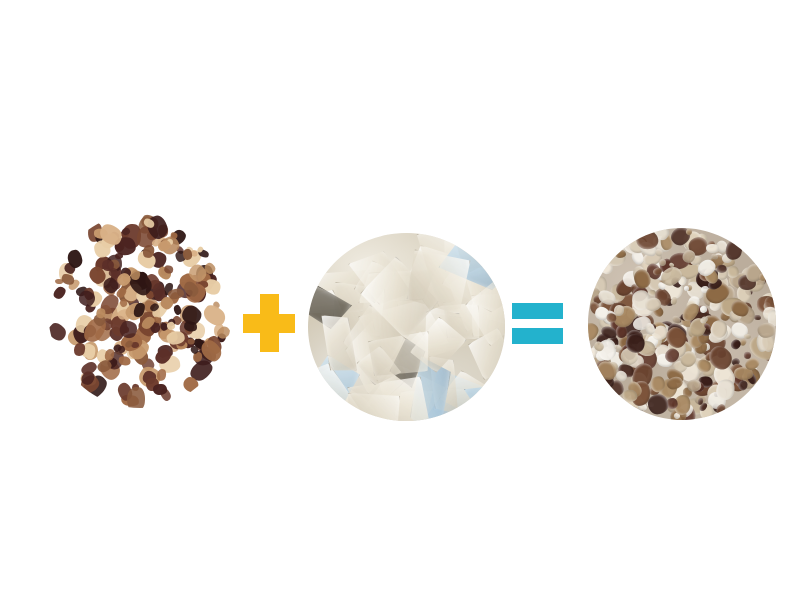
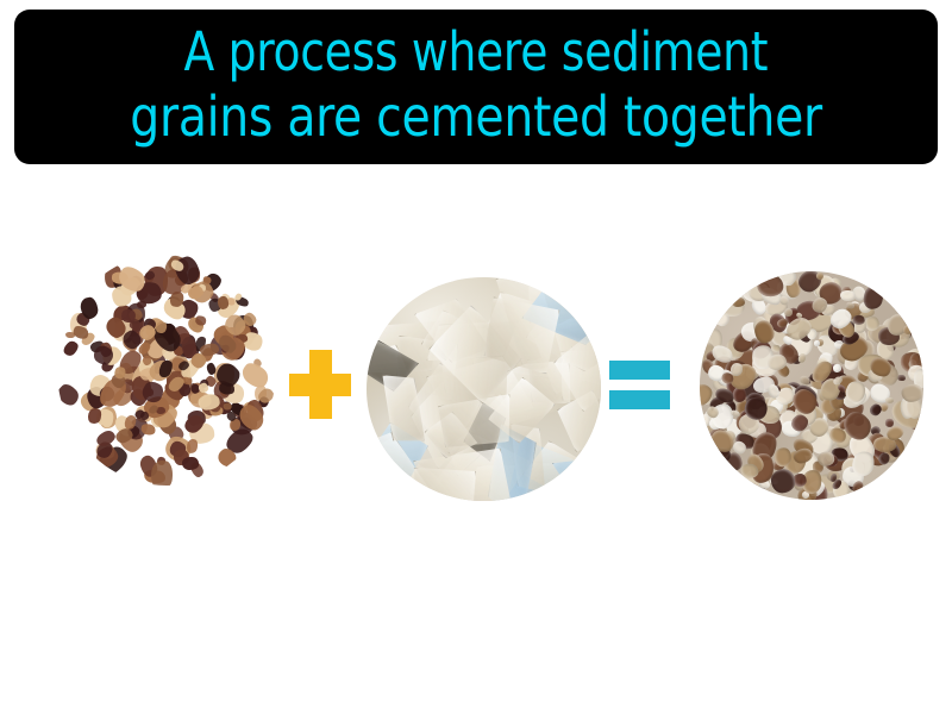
+ A process where sediment
+ grains are cemented together
